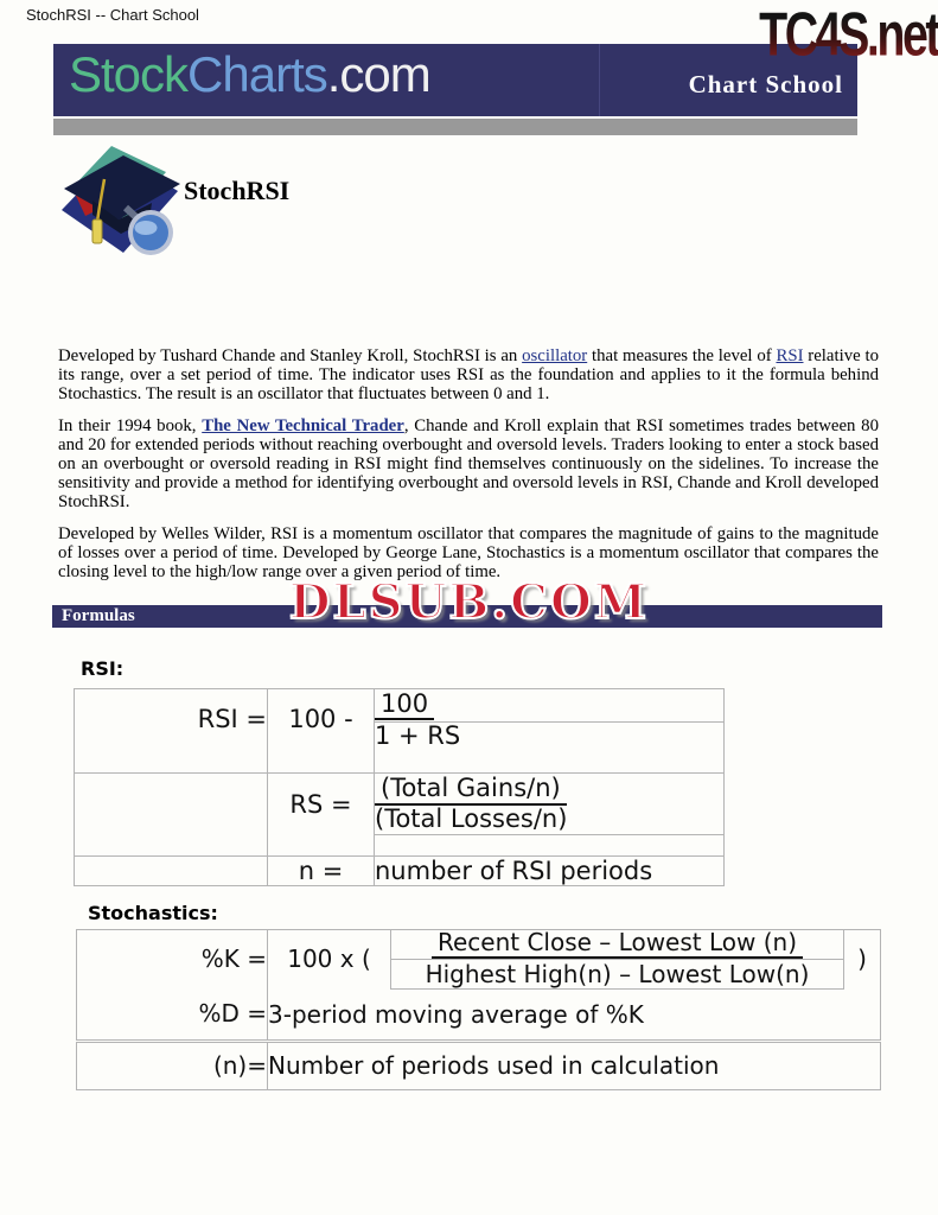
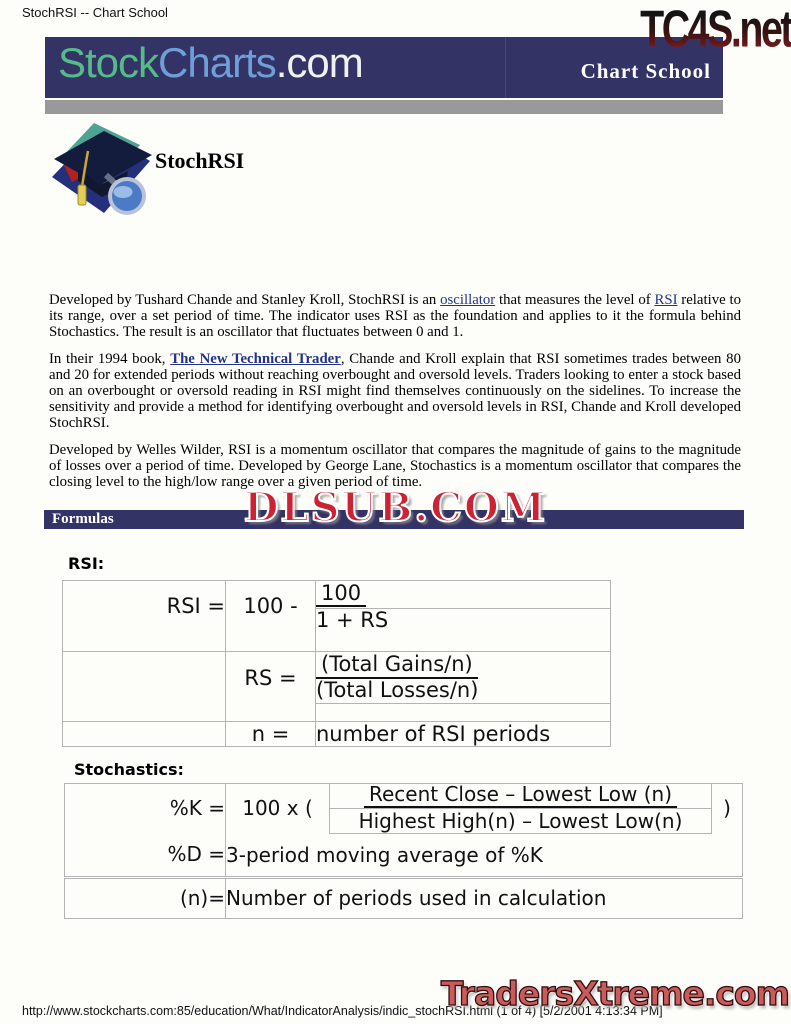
  StochRSI -- Chart School
  TC4S.net
  StockCharts.com
  Chart School
  StochRSI
  Developed by Tushard Chande and Stanley Kroll, StochRSI is an oscillator that measures the level of RSI relative to its range, over a set period of time. The indicator uses RSI as the foundation and applies to it the formula behind Stochastics. The result is an oscillator that fluctuates between 0 and 1.
  In their 1994 book, The New Technical Trader, Chande and Kroll explain that RSI sometimes trades between 80 and 20 for extended periods without reaching overbought and oversold levels. Traders looking to enter a stock based on an overbought or oversold reading in RSI might find themselves continuously on the sidelines. To increase the sensitivity and provide a method for identifying overbought and oversold levels in RSI, Chande and Kroll developed StochRSI.
  Developed by Welles Wilder, RSI is a momentum oscillator that compares the magnitude of gains to the magnitude of losses over a period of time. Developed by George Lane, Stochastics is a momentum oscillator that compares the closing level to the high/low range over a given period of time.
  Formulas
  DLSUB.COM
  RSI:
  RSI =	100 -	100
  1 + RS
  	RS =	(Total Gains/n)
  (Total Losses/n)
  	n =	number of RSI periods
  Stochastics:
  %K =	100 x (	Recent Close – Lowest Low (n)	)
  Highest High(n) – Lowest Low(n)
  %D =	3-period moving average of %K
  (n)=	Number of periods used in calculation
+ TradersXtreme.com
+ http://www.stockcharts.com:85/education/What/IndicatorAnalysis/indic_stochRSI.html (1 of 4) [5/2/2001 4:13:34 PM]
